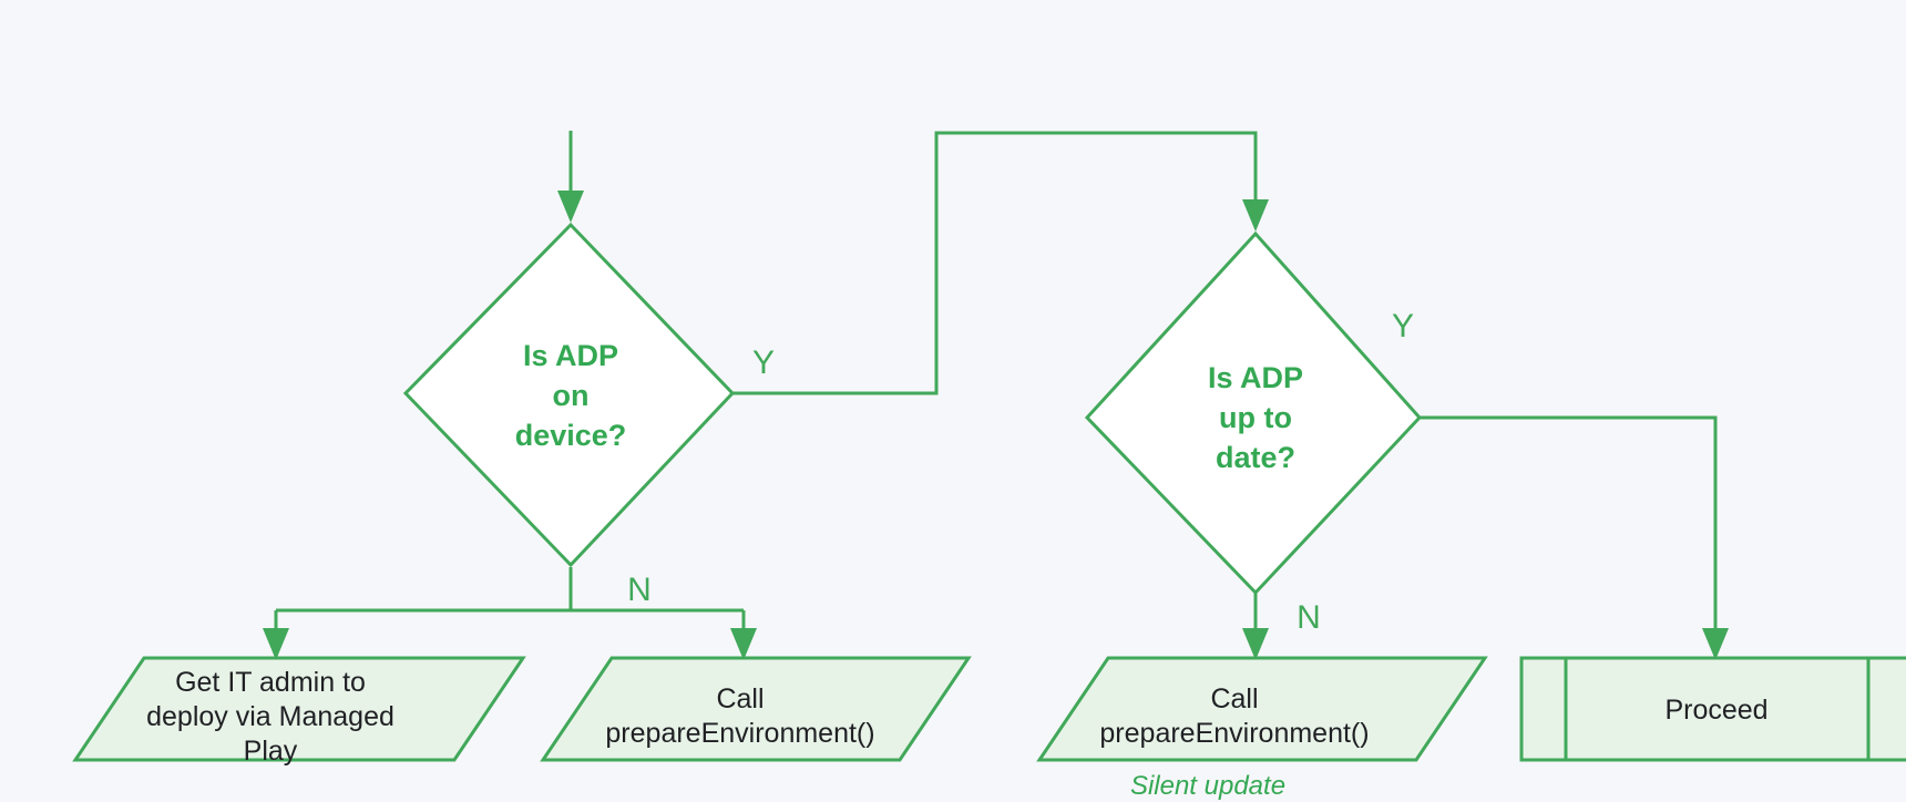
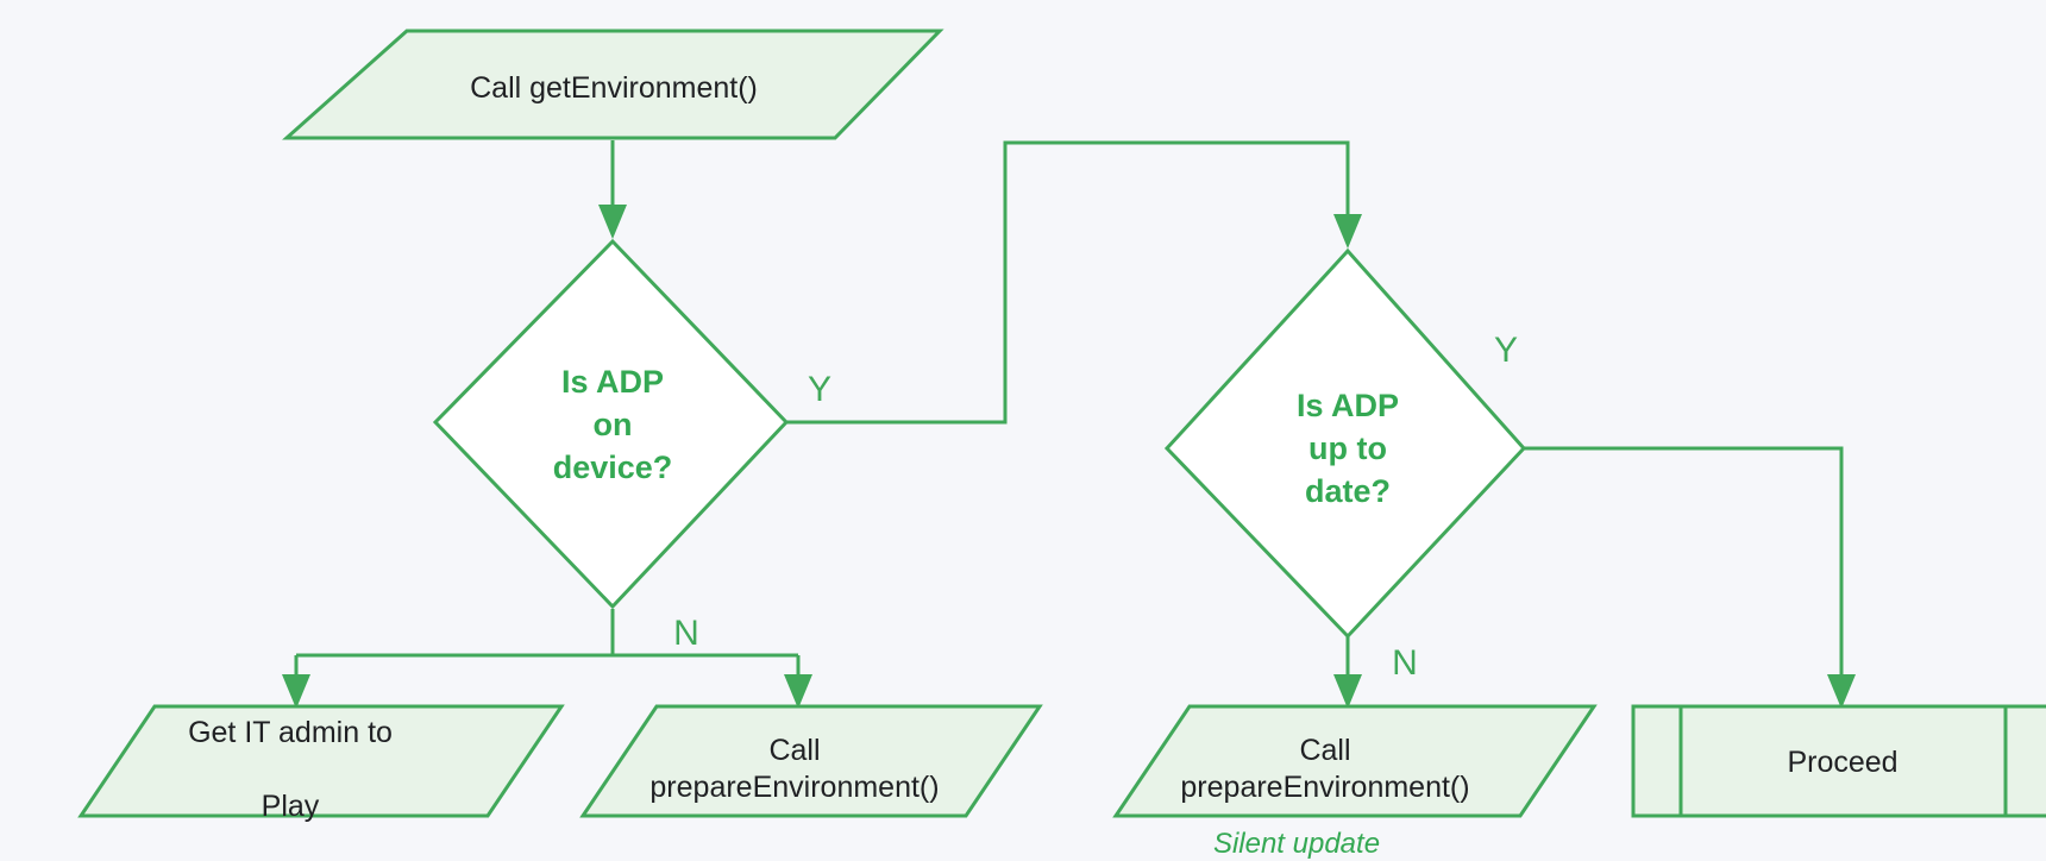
+ Call getEnvironment()
  Is ADP
  on
  device?
  Is ADP
  up to
  date?
  Get IT admin to
- deploy via Managed
  Play
  Call
  prepareEnvironment()
  Call
  prepareEnvironment()
  Silent update
  Proceed
  Y
  N
  Y
  N
